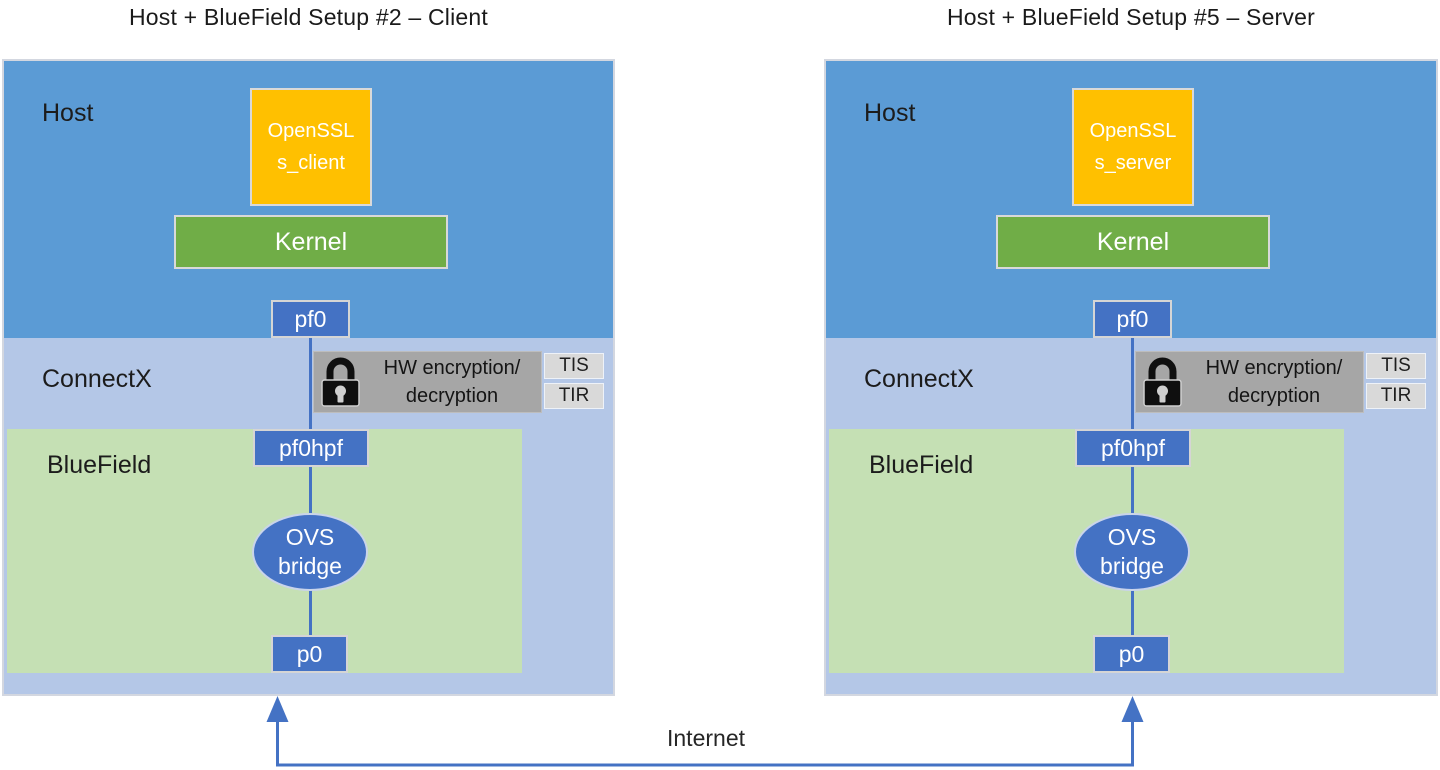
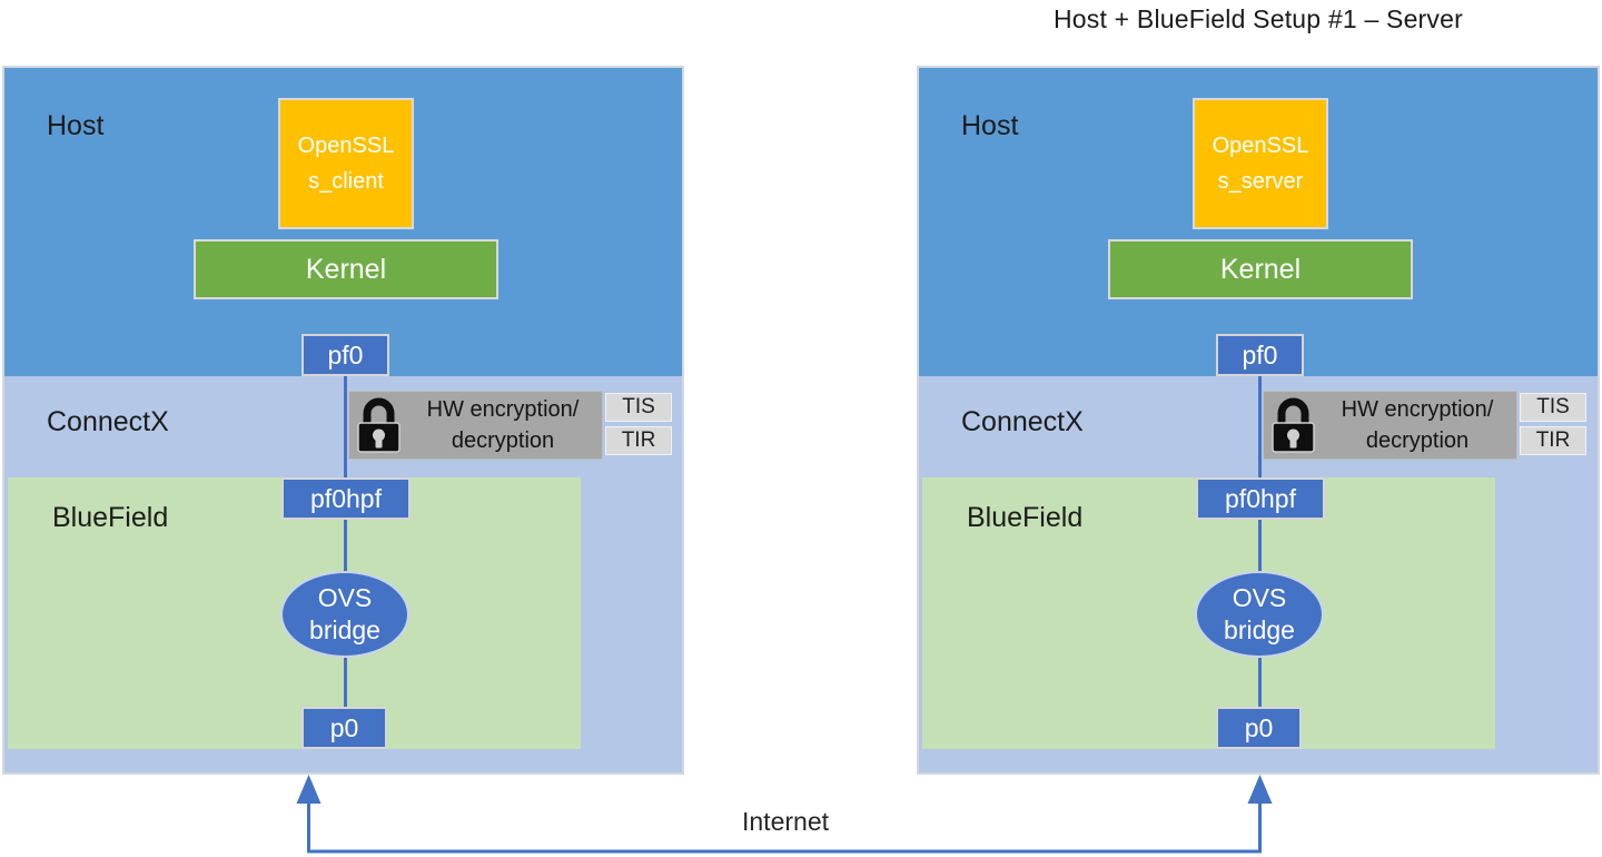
- Host + BlueField Setup #2 – Client
- Host + BlueField Setup #5 – Server
+ Host + BlueField Setup #1 – Server
  Host
  ConnectX
  BlueField
  OpenSSL
  s_client
  Kernel
  pf0
  HW encryption/
  decryption
  TIS
  TIR
  pf0hpf
  OVS
  bridge
  p0
  Host
  ConnectX
  BlueField
  OpenSSL
  s_server
  Kernel
  pf0
  HW encryption/
  decryption
  TIS
  TIR
  pf0hpf
  OVS
  bridge
  p0
  Internet
